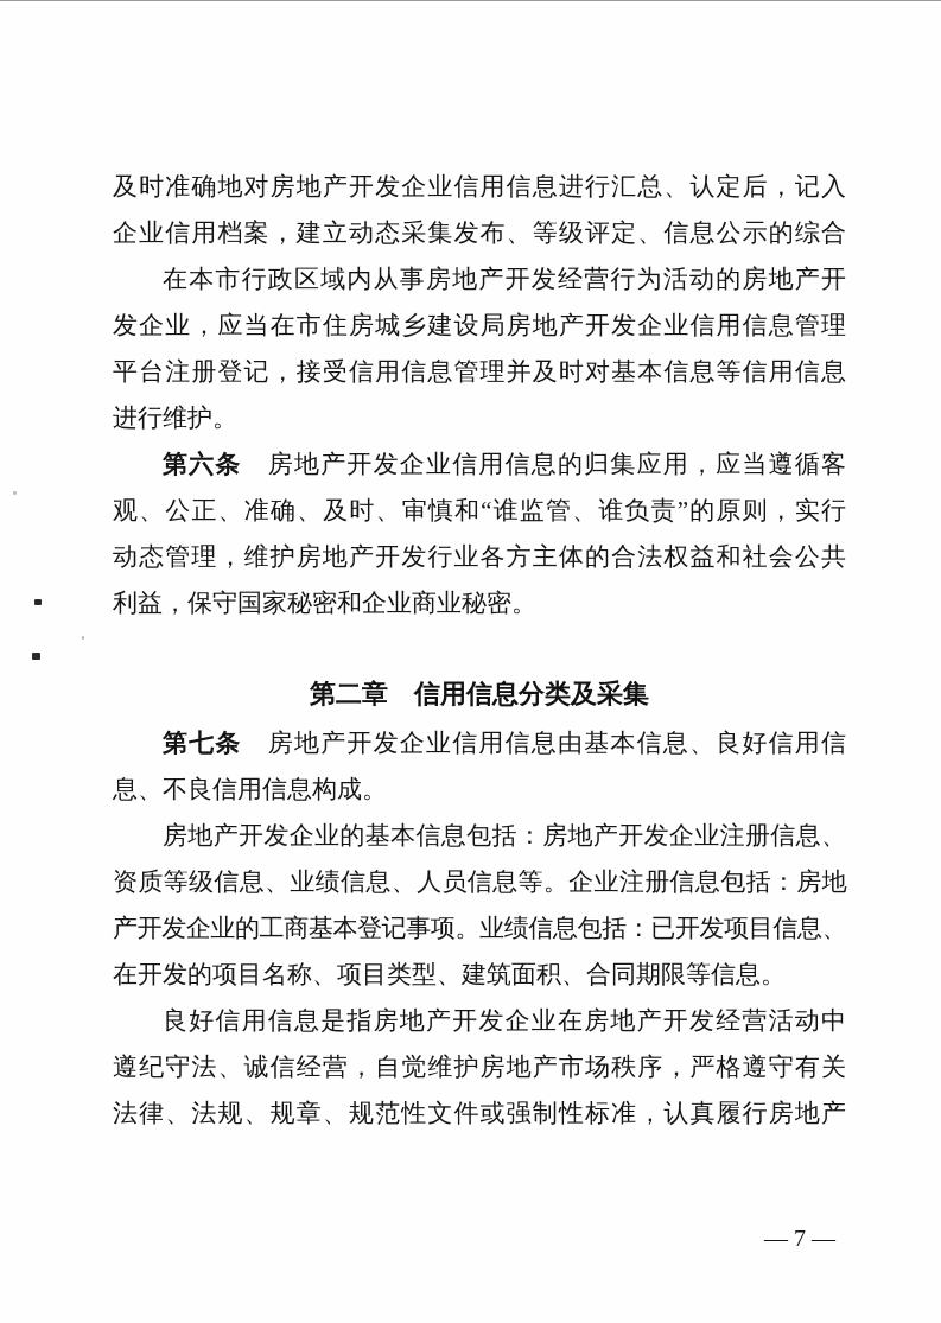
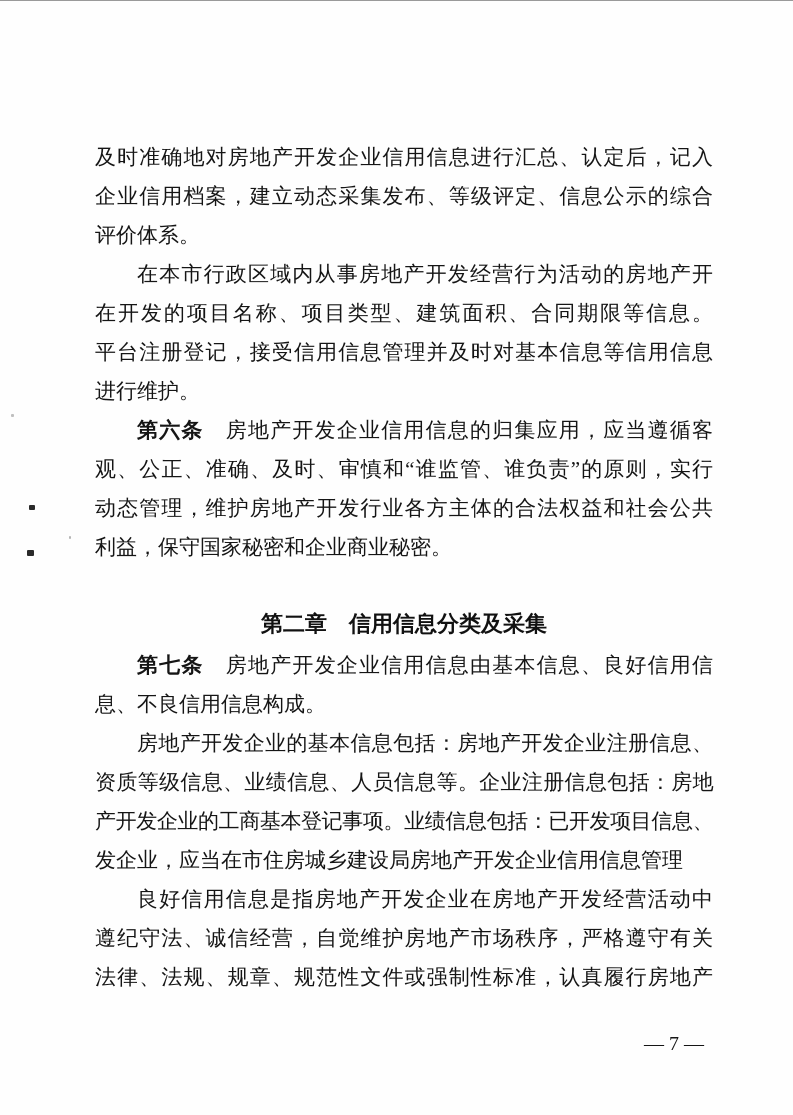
  及时准确地对房地产开发企业信用信息进行汇总、认定后，记入
  企业信用档案，建立动态采集发布、等级评定、信息公示的综合
+ 评价体系。
  在本市行政区域内从事房地产开发经营行为活动的房地产开
- 发企业，应当在市住房城乡建设局房地产开发企业信用信息管理
+ 在开发的项目名称、项目类型、建筑面积、合同期限等信息。
  平台注册登记，接受信用信息管理并及时对基本信息等信用信息
  进行维护。
  第六条 房地产开发企业信用信息的归集应用，应当遵循客
  观、公正、准确、及时、审慎和“谁监管、谁负责”的原则，实行
  动态管理，维护房地产开发行业各方主体的合法权益和社会公共
  利益，保守国家秘密和企业商业秘密。
  第二章 信用信息分类及采集
  第七条 房地产开发企业信用信息由基本信息、良好信用信
  息、不良信用信息构成。
  房地产开发企业的基本信息包括：房地产开发企业注册信息、
  资质等级信息、业绩信息、人员信息等。企业注册信息包括：房地
  产开发企业的工商基本登记事项。业绩信息包括：已开发项目信息、
- 在开发的项目名称、项目类型、建筑面积、合同期限等信息。
+ 发企业，应当在市住房城乡建设局房地产开发企业信用信息管理
  良好信用信息是指房地产开发企业在房地产开发经营活动中
  遵纪守法、诚信经营，自觉维护房地产市场秩序，严格遵守有关
  法律、法规、规章、规范性文件或强制性标准，认真履行房地产
  — 7 —
